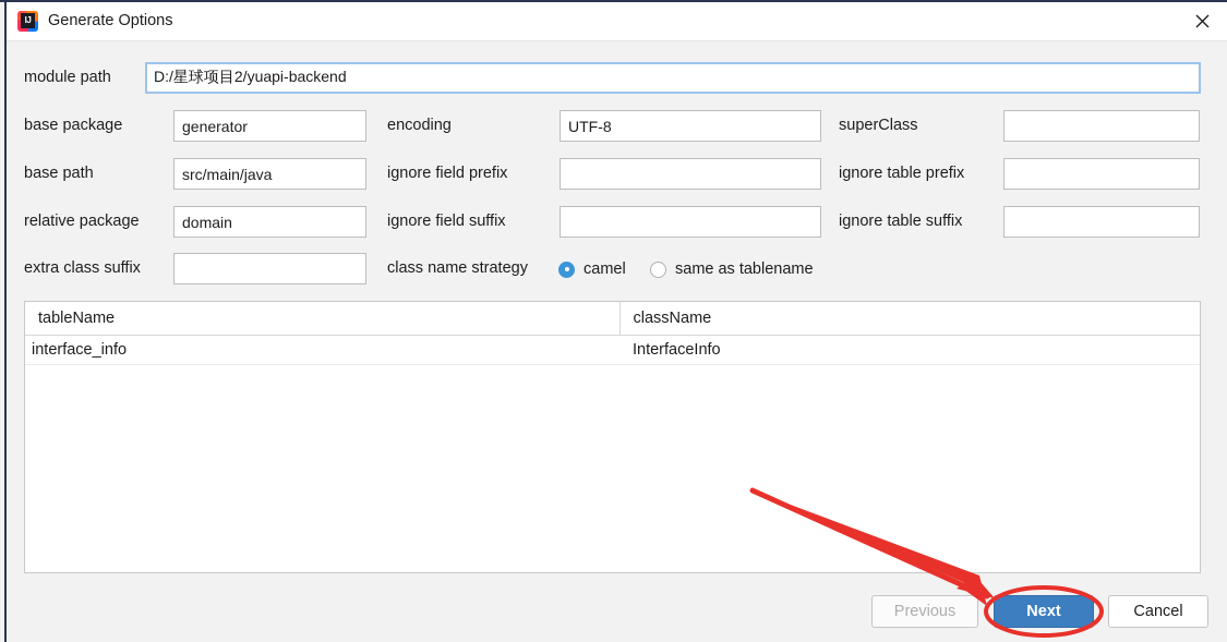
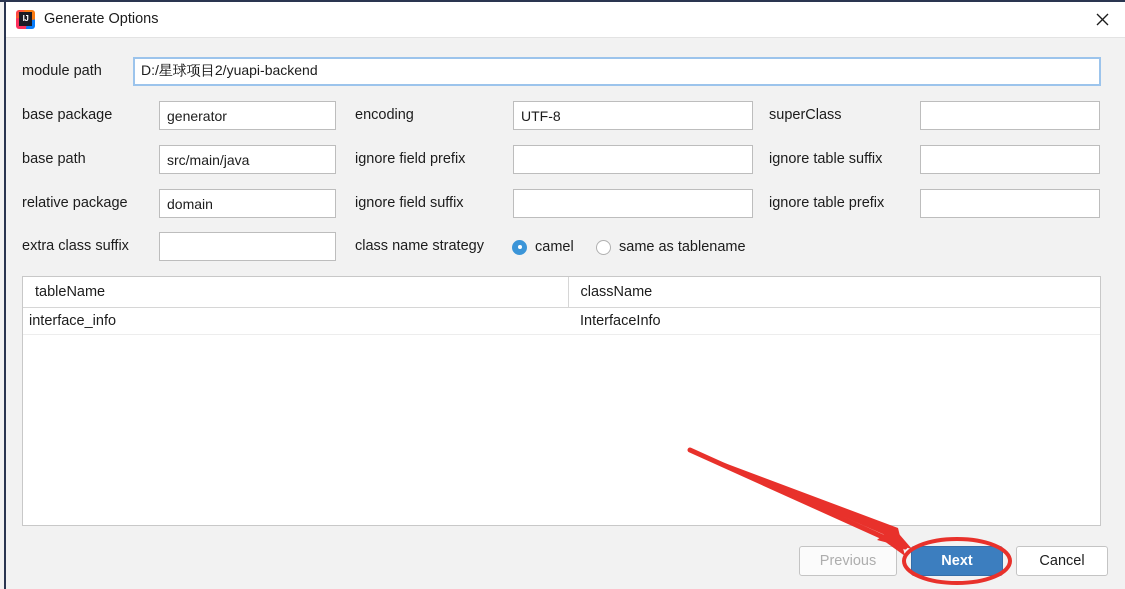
  Generate Options
  module path
  D:/星球项目2/yuapi-backend
  base package
  generator
  encoding
  UTF-8
  superClass
  base path
  src/main/java
  ignore field prefix
- ignore table prefix
+ ignore table suffix
  relative package
  domain
  ignore field suffix
- ignore table suffix
+ ignore table prefix
  extra class suffix
  class name strategy
  camel
  same as tablename
  tableName	className
  interface_info	InterfaceInfo
  Previous
  Next
  Cancel
